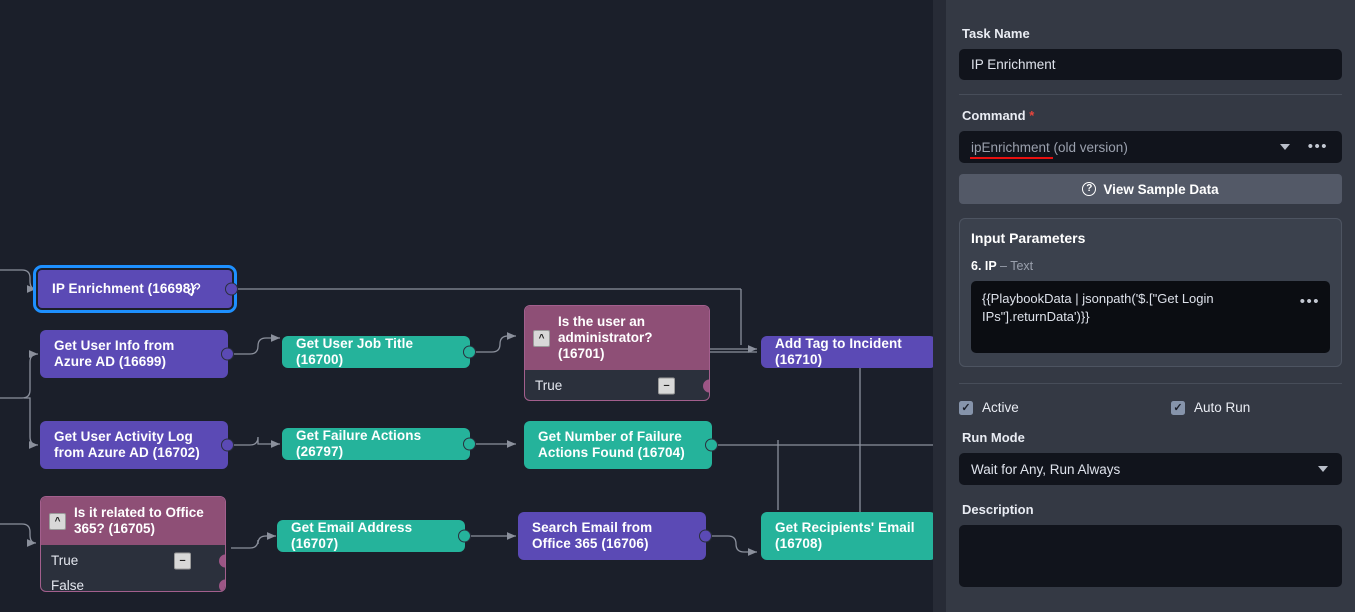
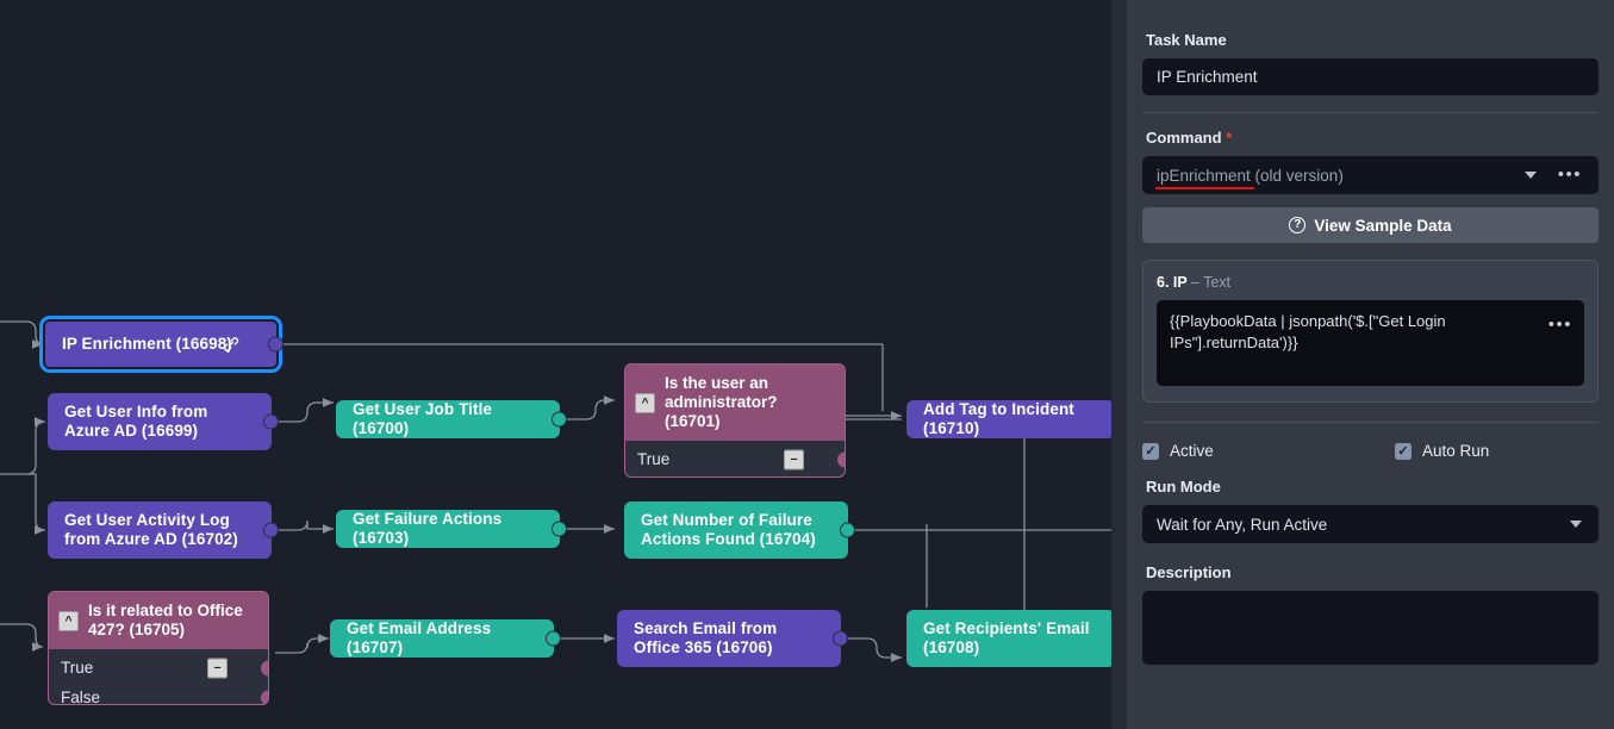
  IP Enrichment (16698)
  Get User Info from Azure AD (16699)
  Get User Job Title (16700)
  Get User Activity Log from Azure AD (16702)
- Get Failure Actions (26797)
+ Get Failure Actions (16703)
  Get Number of Failure Actions Found (16704)
  Add Tag to Incident (16710)
  Get Email Address (16707)
  Search Email from Office 365 (16706)
  Get Recipients' Email (16708)
  ^
  Is the user an administrator? (16701)
  True
  –
  ^
- Is it related to Office 365? (16705)
+ Is it related to Office 427? (16705)
  True
  –
  False
  Task Name
  IP Enrichment
  Command *
  ipEnrichment (old version)
  •••
  ?
  View Sample Data
- Input Parameters
  6. IP – Text
  {{PlaybookData | jsonpath('$.["Get Login IPs"].returnData')}}
  •••
  ✓
  Active
  ✓
  Auto Run
  Run Mode
- Wait for Any, Run Always
+ Wait for Any, Run Active
  Description
